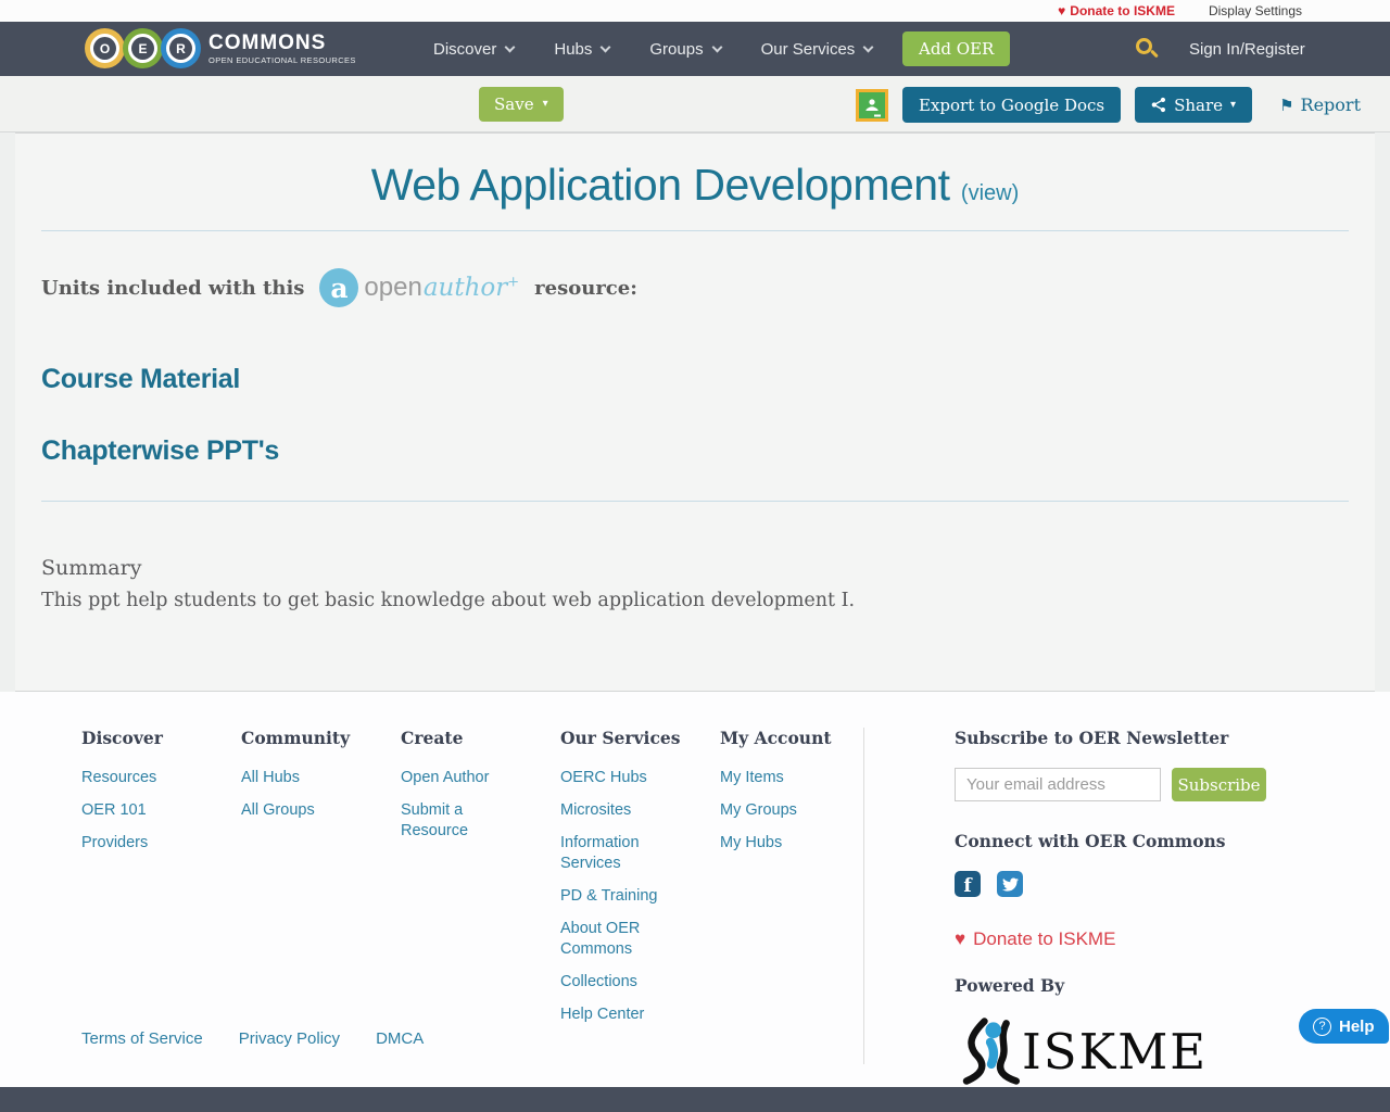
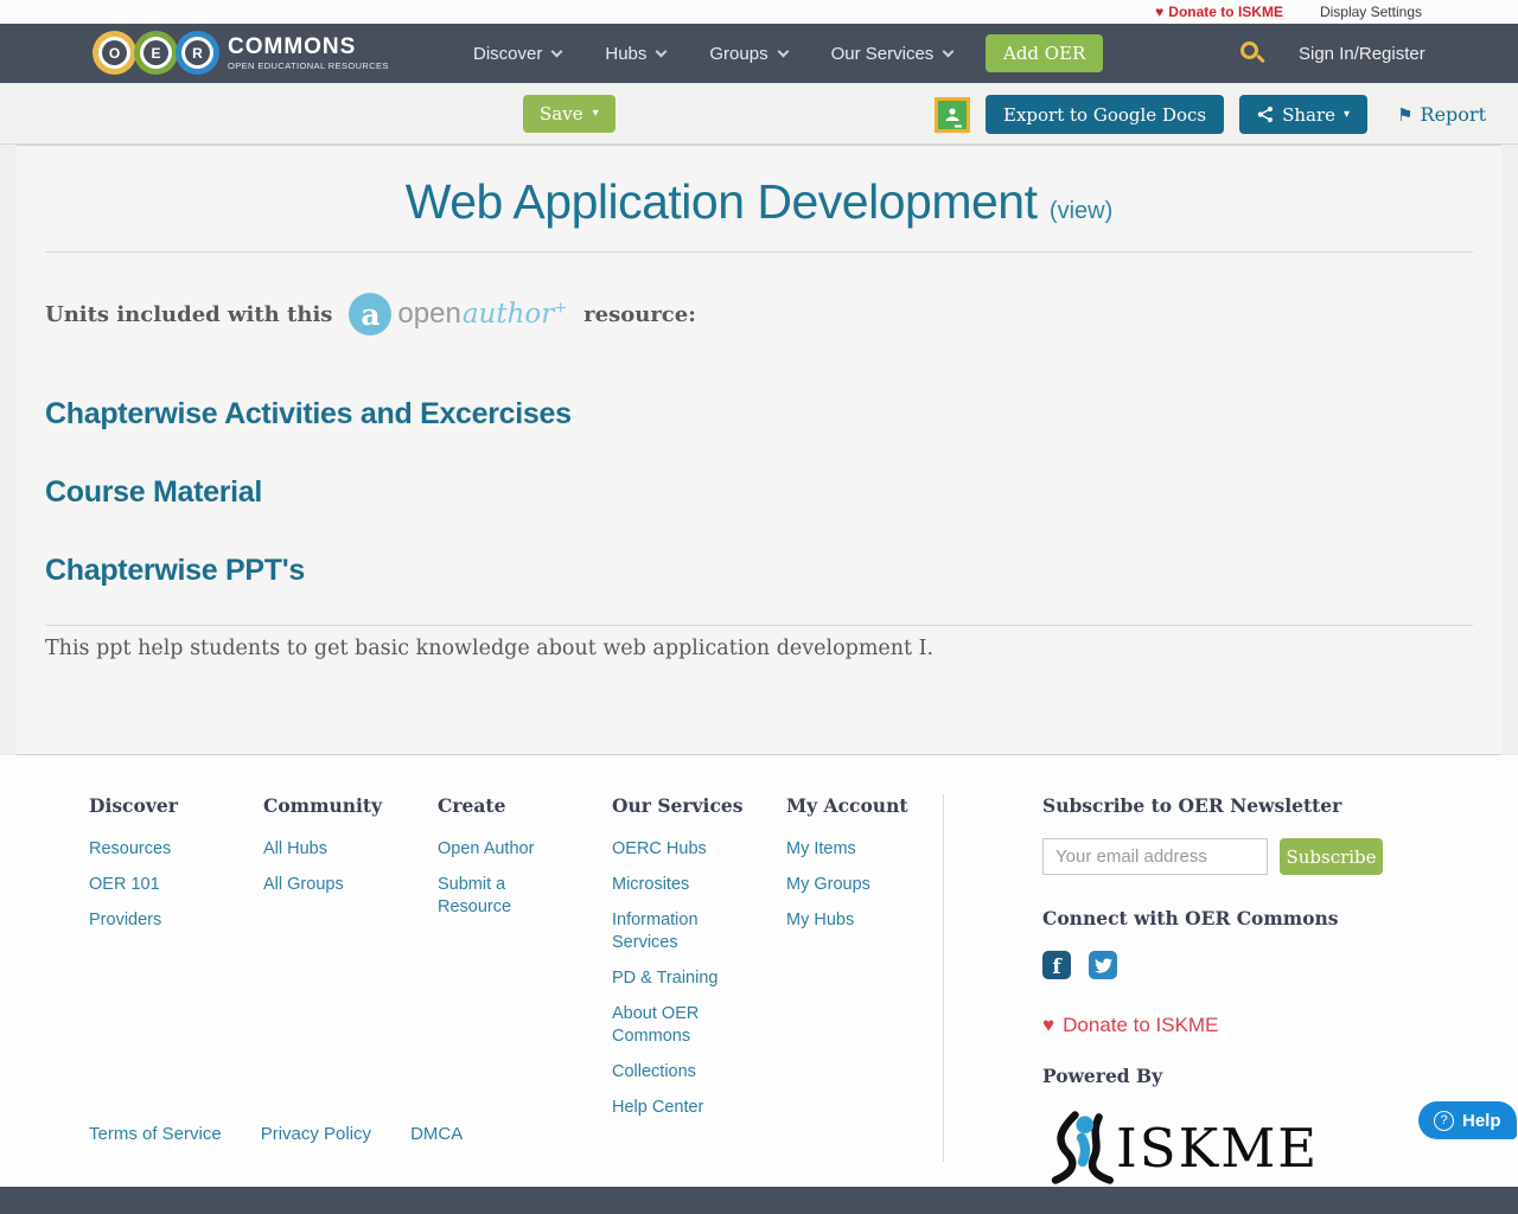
  ♥
  Donate to ISKME
  Display Settings
  O
  E
  R
  COMMONS
  OPEN EDUCATIONAL RESOURCES
  Discover
  Hubs
  Groups
  Our Services
  Add OER
  Sign In/Register
  Save
  ▾
  Export to Google Docs
  Share
  ▾
  ⚑
  Report
  Web Application Development (view)
  Units included with this
  a
  open
  author+
  resource:
+ Chapterwise Activities and Excercises
  Course Material
  Chapterwise PPT's
- Summary
  This ppt help students to get basic knowledge about web application development I.
  Discover
  Resources
  OER 101
  Providers
  Community
  All Hubs
  All Groups
  Create
  Open Author
  Submit a Resource
  Our Services
  OERC Hubs
  Microsites
  Information Services
  PD & Training
  About OER Commons
  Collections
  Help Center
  My Account
  My Items
  My Groups
  My Hubs
  Subscribe to OER Newsletter
  Your email address
  Subscribe
  Connect with OER Commons
  f
  ♥
  Donate to ISKME
  Powered By
  ISKME
  Terms of Service
  Privacy Policy
  DMCA
  ?
  Help
